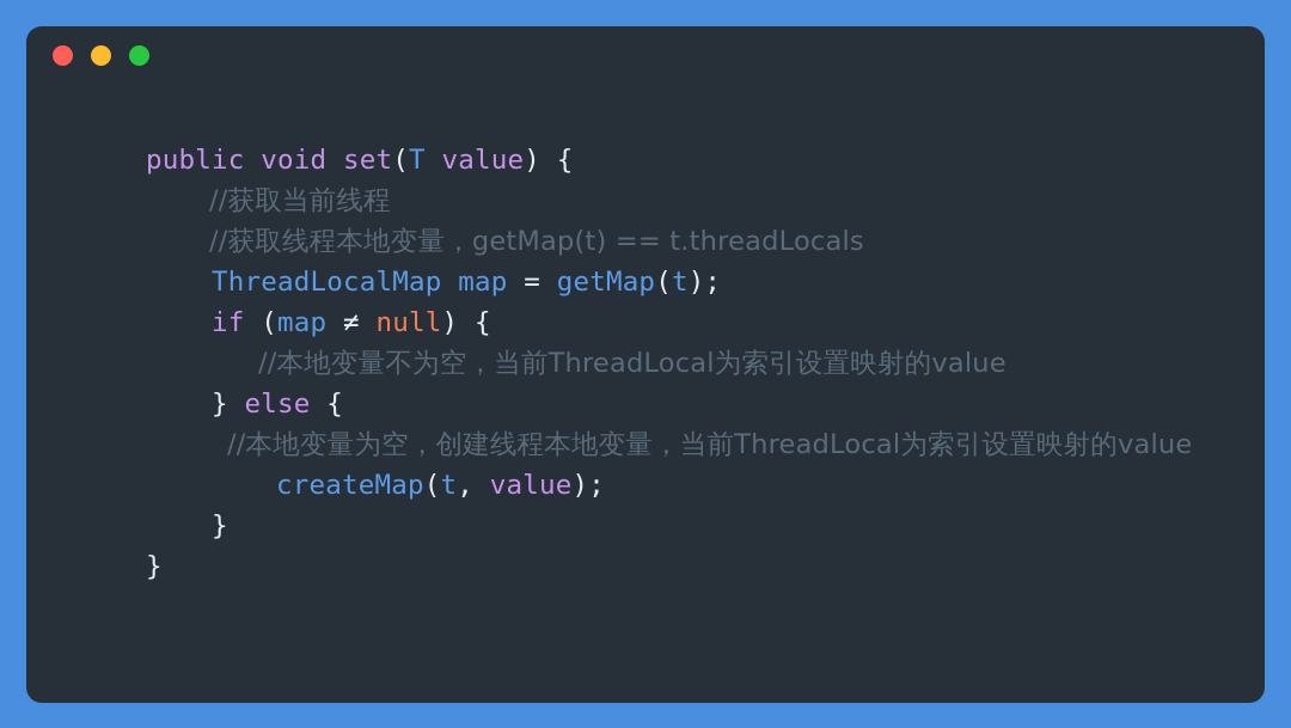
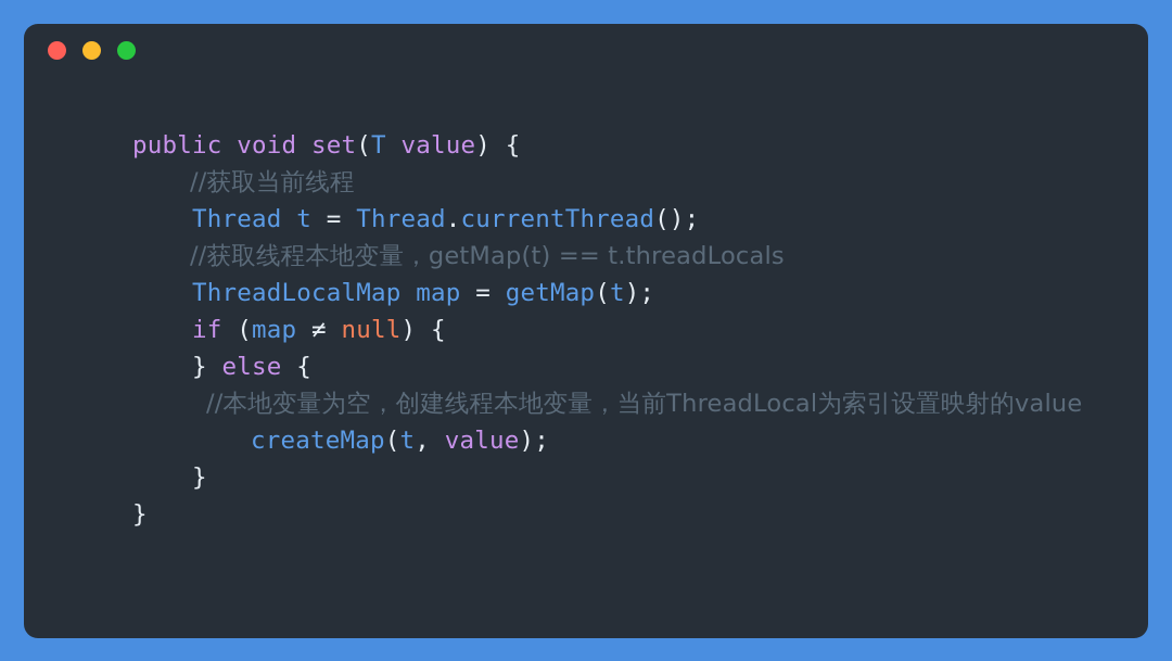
  public void set(T value) {
  //获取当前线程
+ Thread t = Thread.currentThread();
  //获取线程本地变量，getMap(t) == t.threadLocals
  ThreadLocalMap map = getMap(t);
  if (map ≠ null) {
- //本地变量不为空，当前ThreadLocal为索引设置映射的value
  } else {
  //本地变量为空，创建线程本地变量，当前ThreadLocal为索引设置映射的value
  createMap(t, value);
  }
  }
